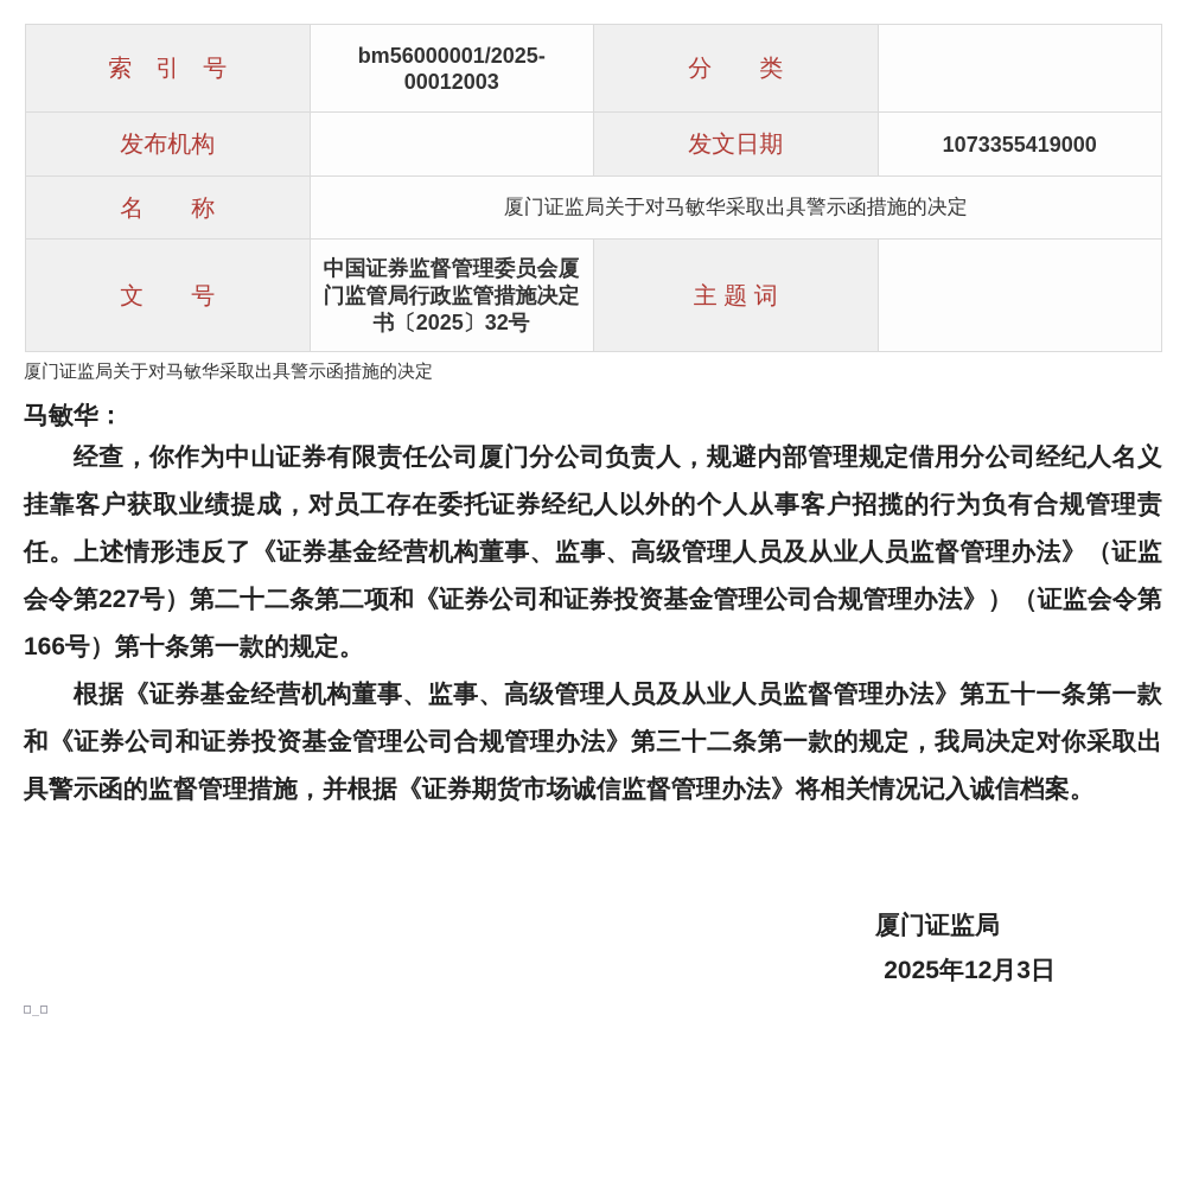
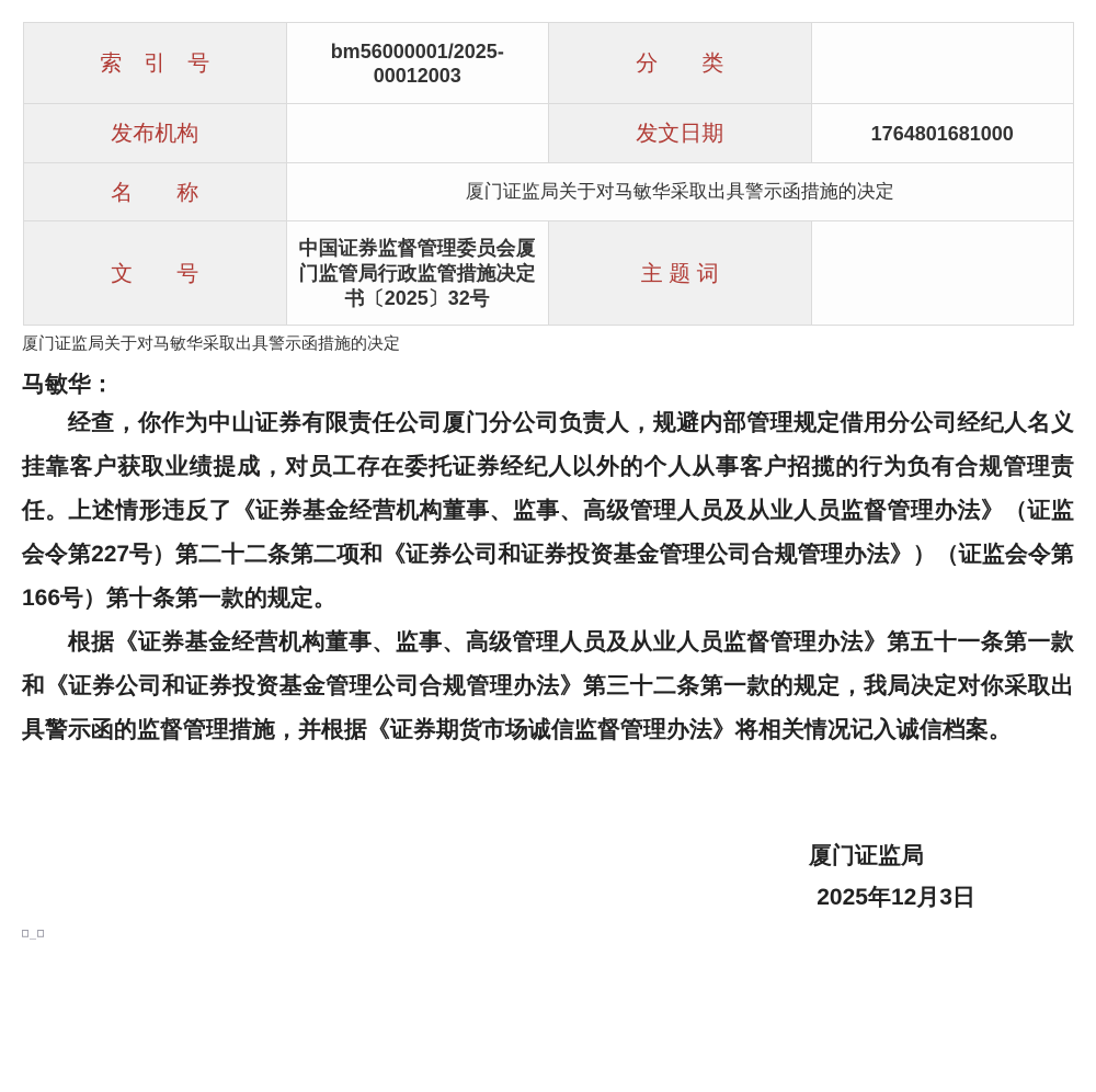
  索 引 号	bm56000001/2025-00012003	分 类
- 发布机构		发文日期	1073355419000
+ 发布机构		发文日期	1764801681000
  名 称	厦门证监局关于对马敏华采取出具警示函措施的决定
  文 号	中国证券监督管理委员会厦门监管局行政监管措施决定书〔2025〕32号	主 题 词
  厦门证监局关于对马敏华采取出具警示函措施的决定
  马敏华：
  经查，你作为中山证券有限责任公司厦门分公司负责人，规避内部管理规定借用分公司经纪人名义挂靠客户获取业绩提成，对员工存在委托证券经纪人以外的个人从事客户招揽的行为负有合规管理责任。上述情形违反了《证券基金经营机构董事、监事、高级管理人员及从业人员监督管理办法》（证监会令第227号）第二十二条第二项和《证券公司和证券投资基金管理公司合规管理办法》）（证监会令第166号）第十条第一款的规定。
  根据《证券基金经营机构董事、监事、高级管理人员及从业人员监督管理办法》第五十一条第一款和《证券公司和证券投资基金管理公司合规管理办法》第三十二条第一款的规定，我局决定对你采取出具警示函的监督管理措施，并根据《证券期货市场诚信监督管理办法》将相关情况记入诚信档案。
  厦门证监局
  2025年12月3日
  □_□
